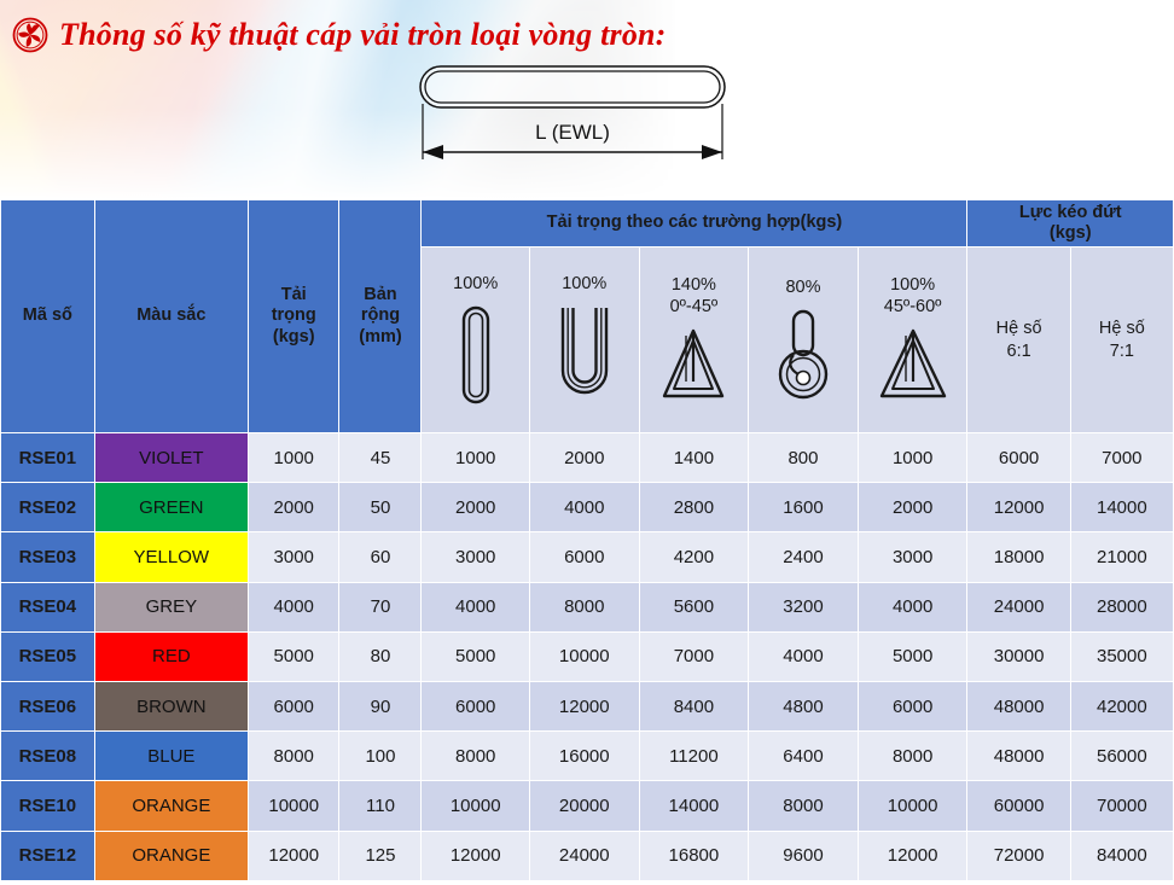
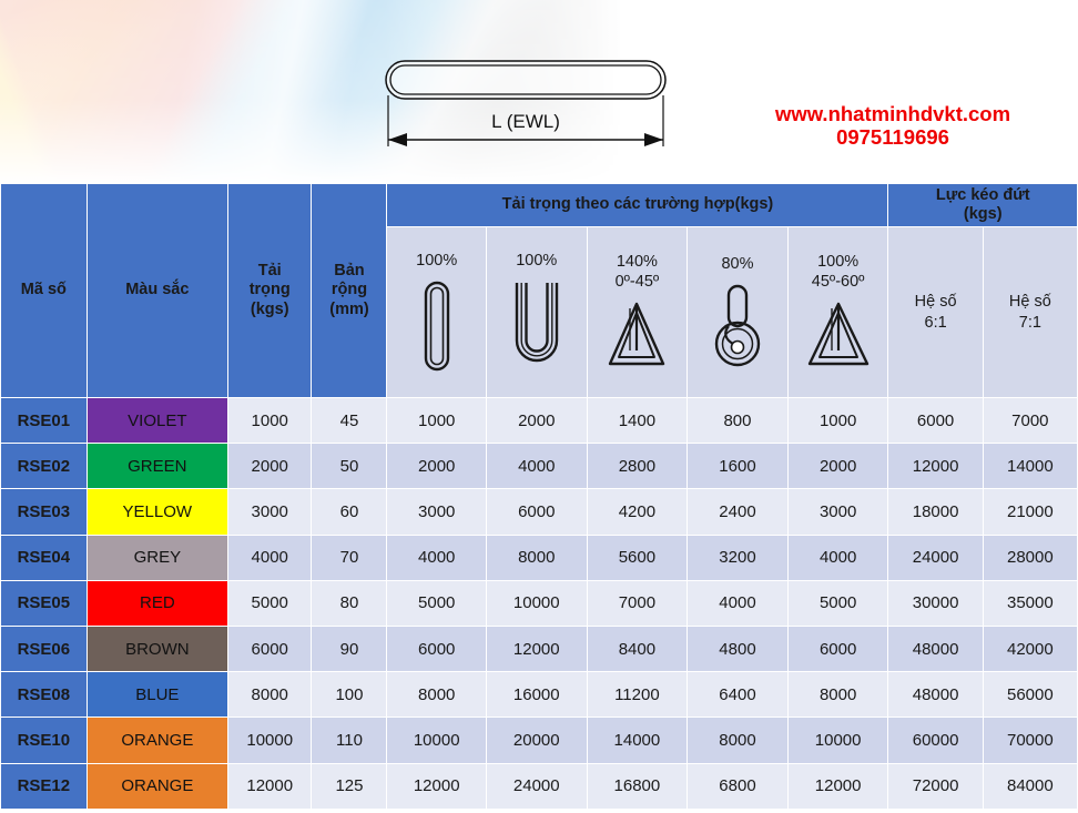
- Thông số kỹ thuật cáp vải tròn loại vòng tròn:
  L (EWL)
+ www.nhatminhdvkt.com
+ 0975119696
  Mã số	Màu sắc	Tải trọng (kgs)	Bản rộng (mm)	Tải trọng theo các trường hợp(kgs)	Lực kéo đứt (kgs)
  100%	100%	140% 0º-45º	80%	100% 45º-60º	Hệ số 6:1	Hệ số 7:1
  RSE01	VIOLET	1000	45	1000	2000	1400	800	1000	6000	7000
  RSE02	GREEN	2000	50	2000	4000	2800	1600	2000	12000	14000
  RSE03	YELLOW	3000	60	3000	6000	4200	2400	3000	18000	21000
  RSE04	GREY	4000	70	4000	8000	5600	3200	4000	24000	28000
  RSE05	RED	5000	80	5000	10000	7000	4000	5000	30000	35000
  RSE06	BROWN	6000	90	6000	12000	8400	4800	6000	48000	42000
  RSE08	BLUE	8000	100	8000	16000	11200	6400	8000	48000	56000
  RSE10	ORANGE	10000	110	10000	20000	14000	8000	10000	60000	70000
- RSE12	ORANGE	12000	125	12000	24000	16800	9600	12000	72000	84000
+ RSE12	ORANGE	12000	125	12000	24000	16800	6800	12000	72000	84000
